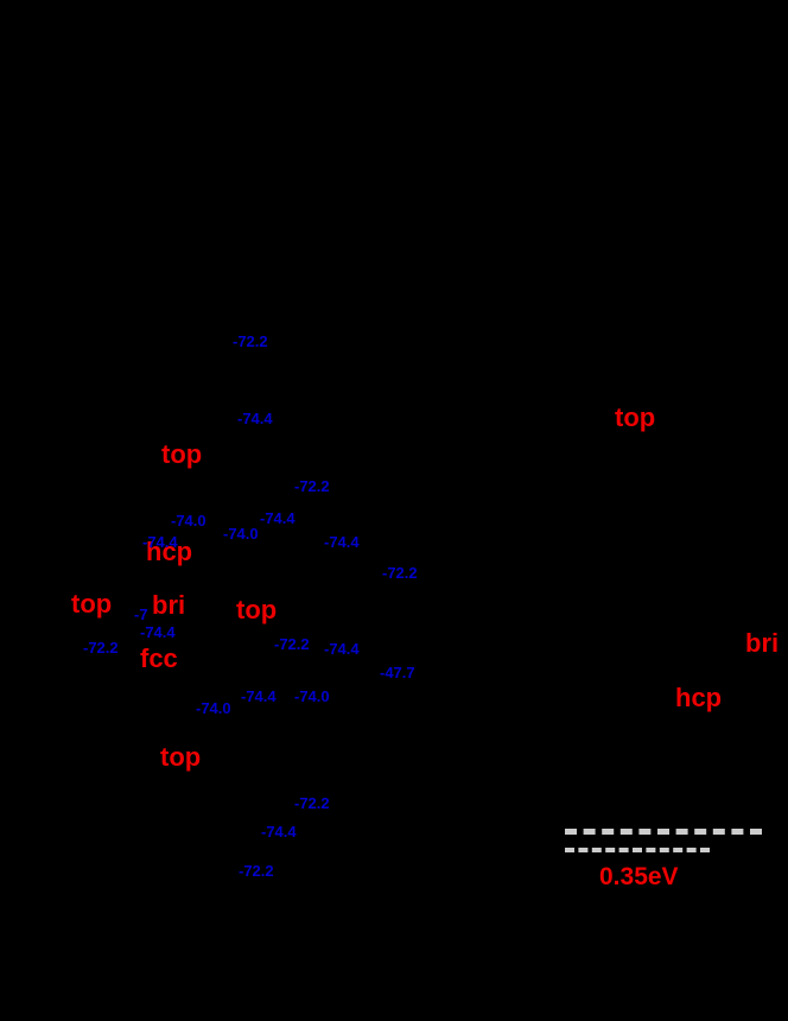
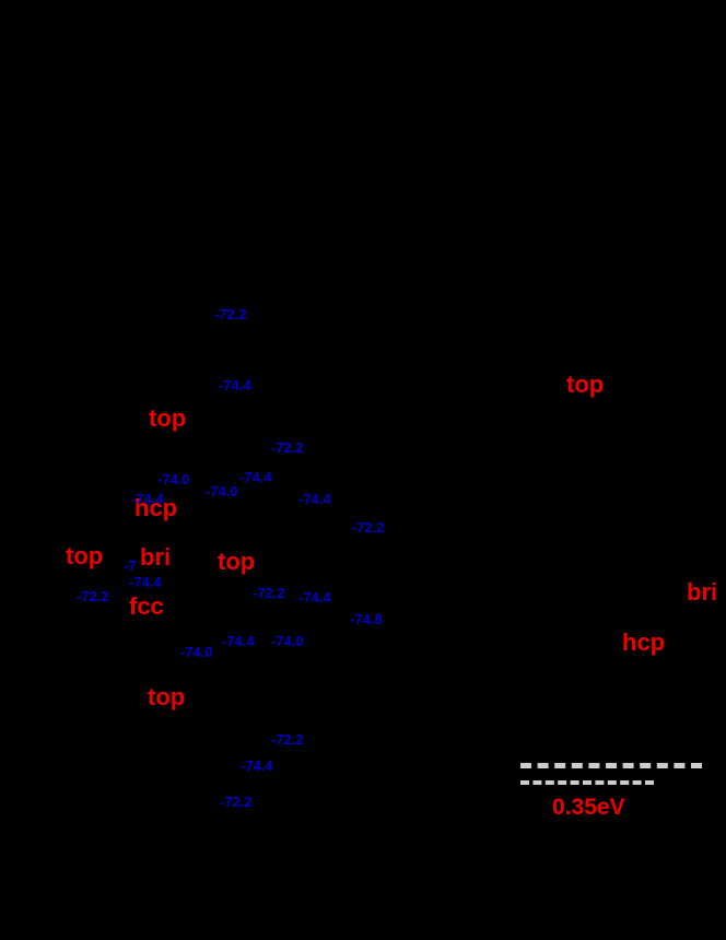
  top
  top
  hcp
  top
  bri
  top
  fcc
  bri
  hcp
  top
  -72.2
  -74.4
  -72.2
  -74.0
  -74.4
  -74.0
  -74.4
  -74.4
  -72.2
  -7
  -74.4
  -72.2
  -72.2
  -74.4
- -47.7
+ -74.8
  -74.4
  -74.0
  -74.0
  -72.2
  -74.4
  -72.2
  0.35eV
